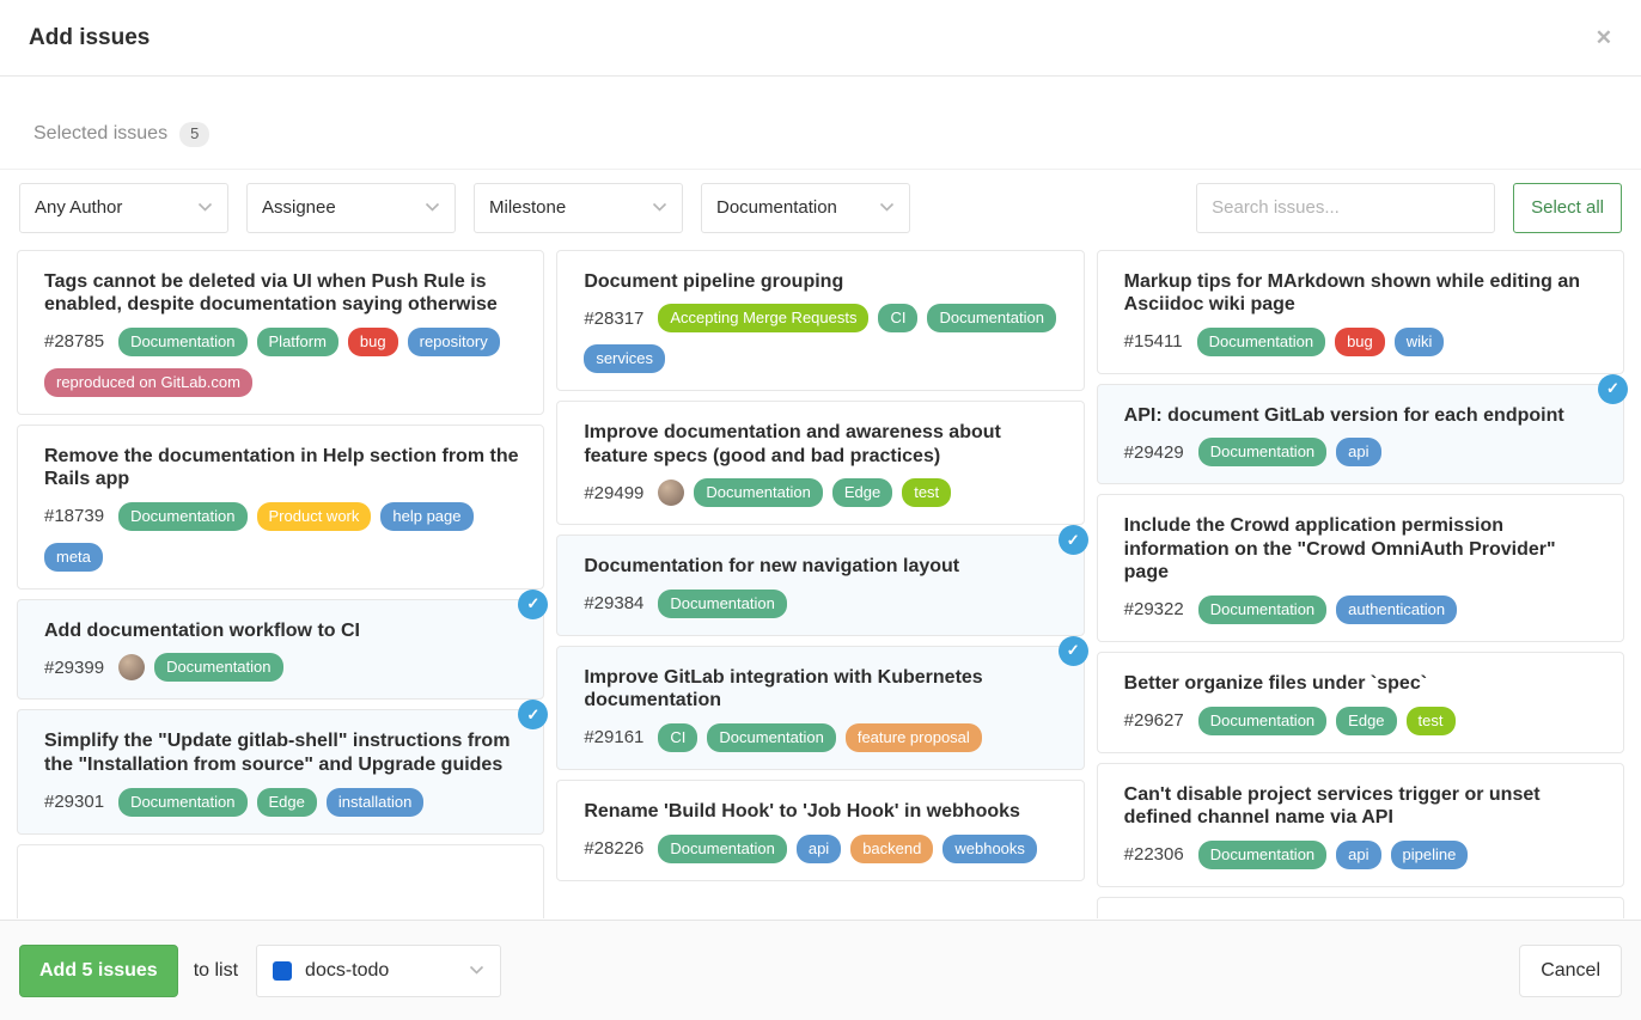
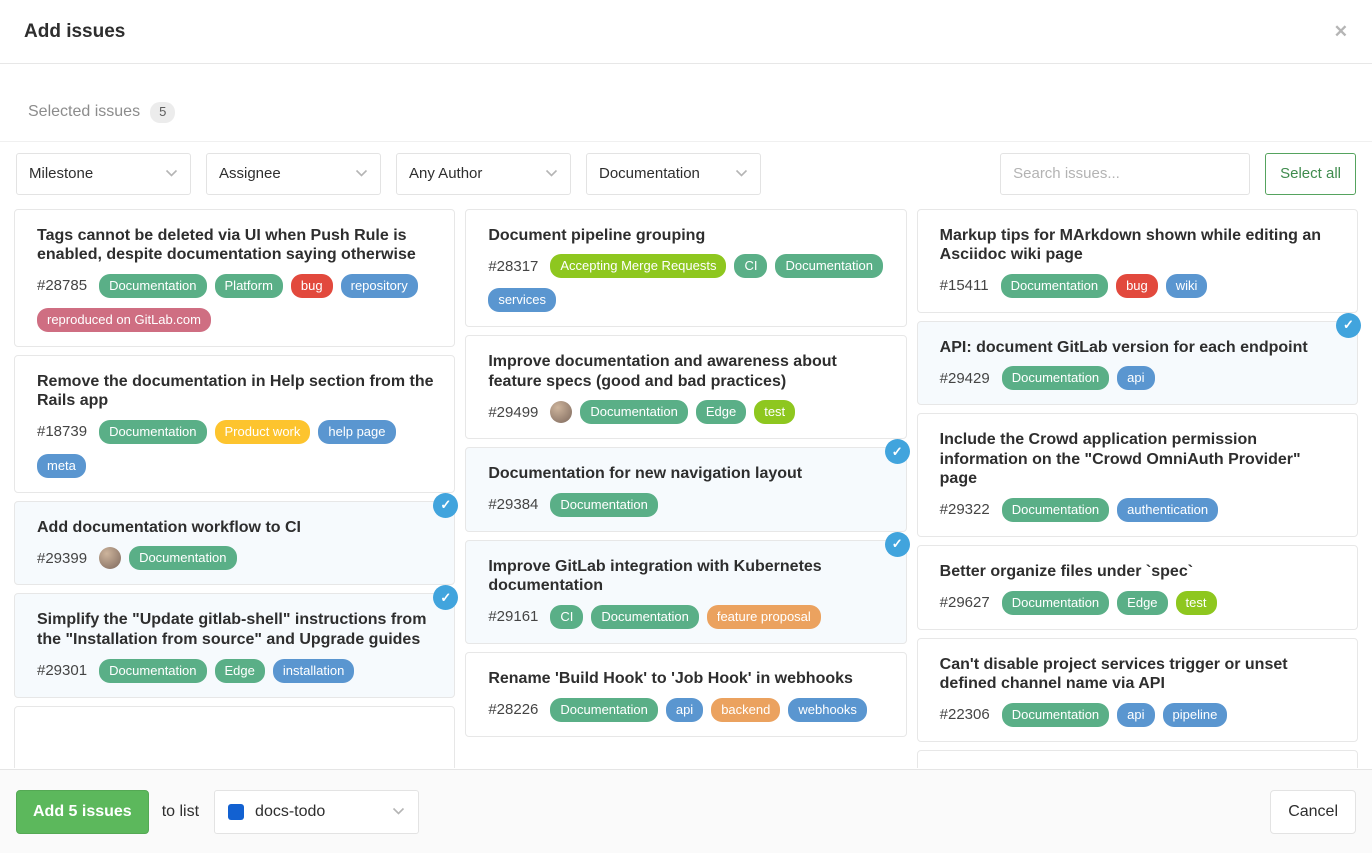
  Add issues
  ✕
  Selected issues
  5
- Any Author
+ Milestone
  Assignee
- Milestone
+ Any Author
  Documentation
  Search issues...
  Select all
  Tags cannot be deleted via UI when Push Rule is enabled, despite documentation saying otherwise
  #28785
  Documentation
  Platform
  bug
  repository
  reproduced on GitLab.com
  Remove the documentation in Help section from the Rails app
  #18739
  Documentation
  Product work
  help page
  meta
  ✓
  Add documentation workflow to CI
  #29399
  Documentation
  ✓
  Simplify the "Update gitlab-shell" instructions from the "Installation from source" and Upgrade guides
  #29301
  Documentation
  Edge
  installation
  Document pipeline grouping
  #28317
  Accepting Merge Requests
  CI
  Documentation
  services
  Improve documentation and awareness about feature specs (good and bad practices)
  #29499
  Documentation
  Edge
  test
  ✓
  Documentation for new navigation layout
  #29384
  Documentation
  ✓
  Improve GitLab integration with Kubernetes documentation
  #29161
  CI
  Documentation
  feature proposal
  Rename 'Build Hook' to 'Job Hook' in webhooks
  #28226
  Documentation
  api
  backend
  webhooks
  Markup tips for MArkdown shown while editing an Asciidoc wiki page
  #15411
  Documentation
  bug
  wiki
  ✓
  API: document GitLab version for each endpoint
  #29429
  Documentation
  api
  Include the Crowd application permission information on the "Crowd OmniAuth Provider" page
  #29322
  Documentation
  authentication
  Better organize files under `spec`
  #29627
  Documentation
  Edge
  test
  Can't disable project services trigger or unset defined channel name via API
  #22306
  Documentation
  api
  pipeline
  Add 5 issues
  to list
  docs-todo
  Cancel
